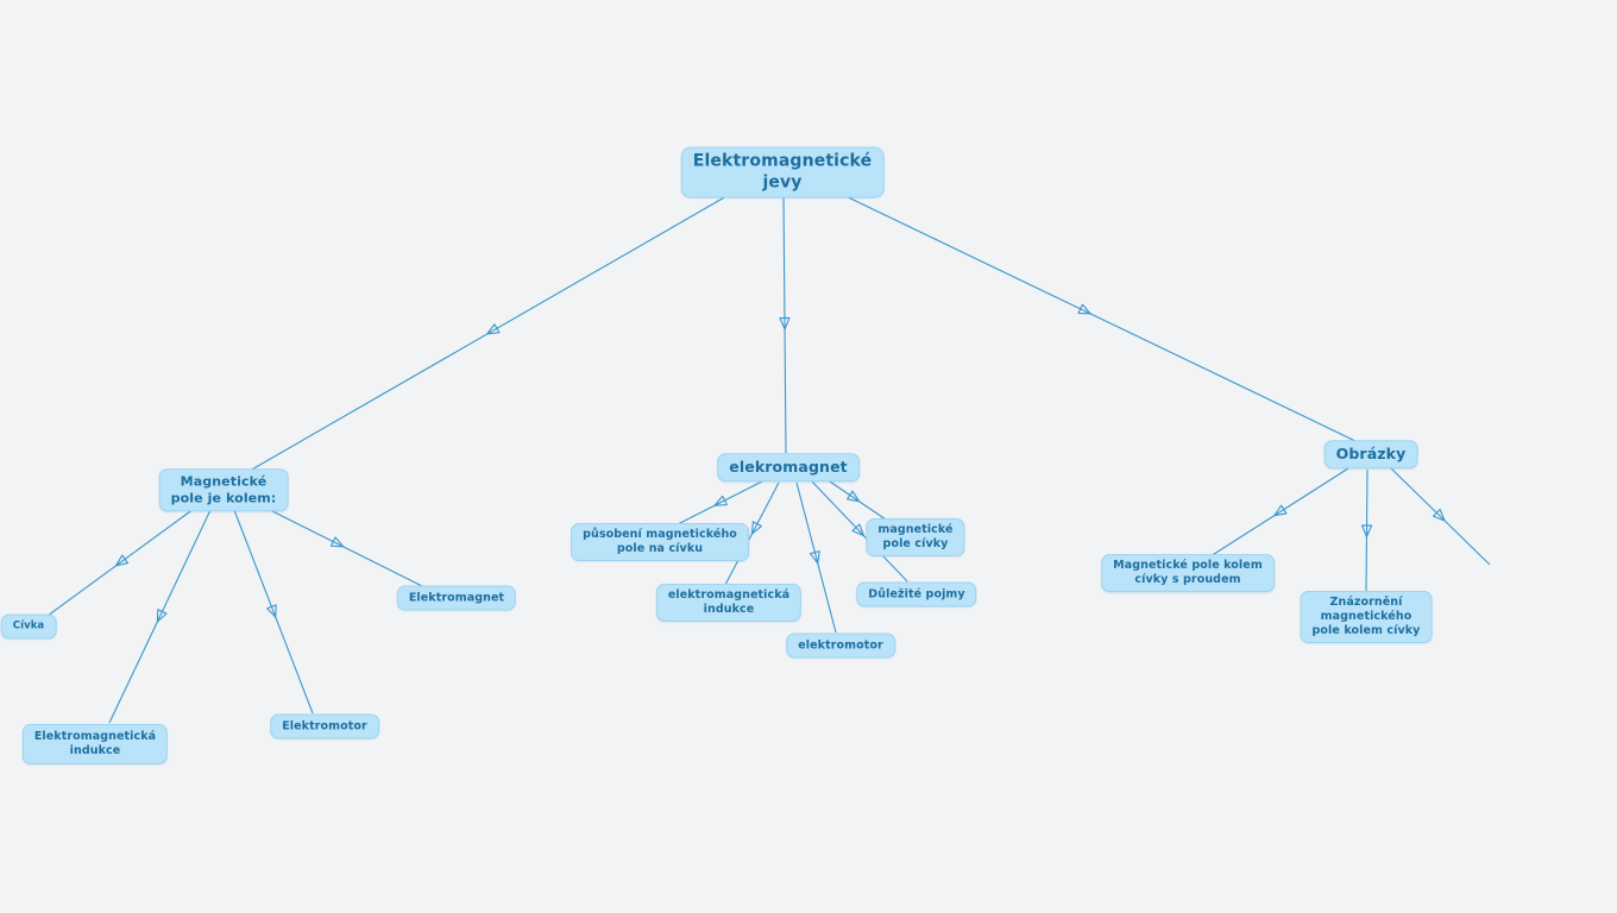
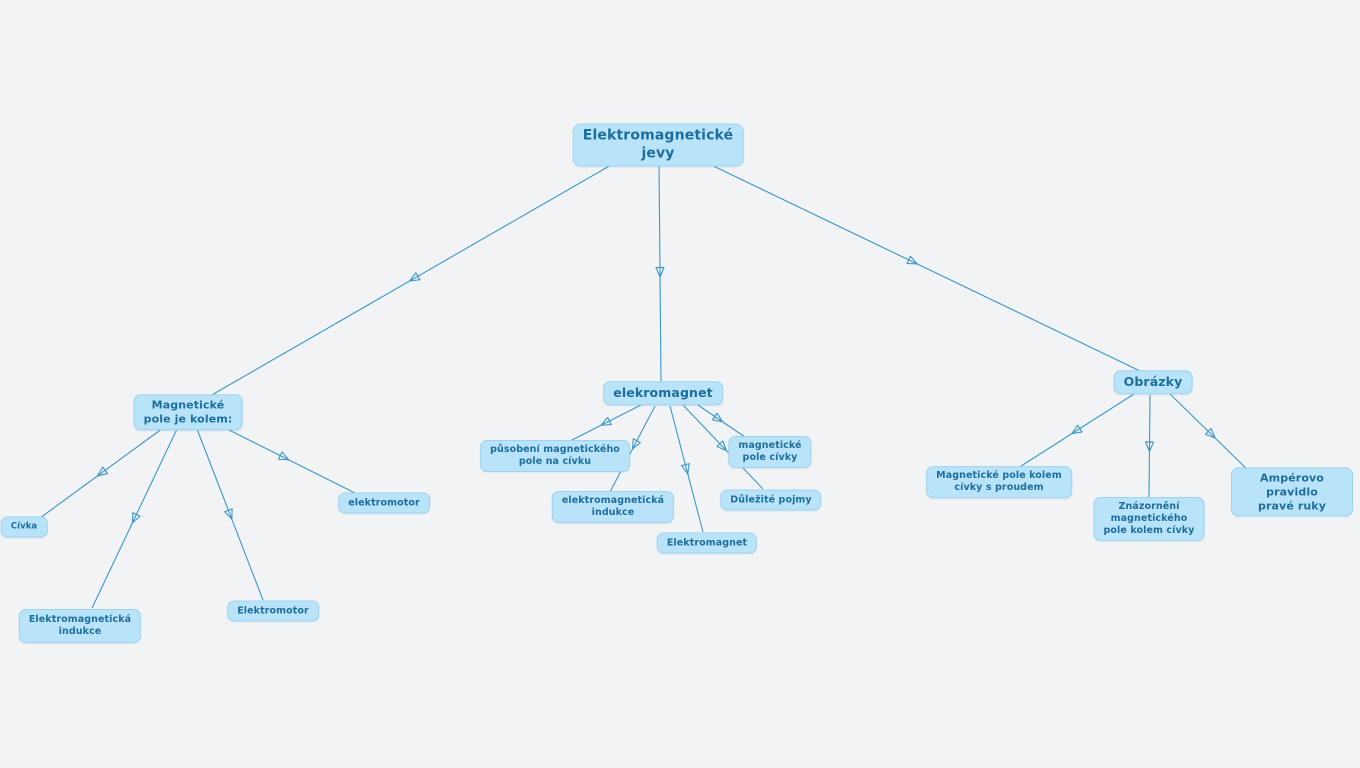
  Elektromagnetické
  jevy
  Magnetické
  pole je kolem:
  elekromagnet
  Obrázky
  Cívka
  Elektromagnetická
  indukce
  Elektromotor
- Elektromagnet
+ elektromotor
  působení magnetického
  pole na cívku
  elektromagnetická
  indukce
- elektromotor
+ Elektromagnet
  Důležité pojmy
  magnetické
  pole cívky
  Magnetické pole kolem
  cívky s proudem
  Znázornění
  magnetického
  pole kolem cívky
+ Ampérovo pravidlo
+ pravé ruky
